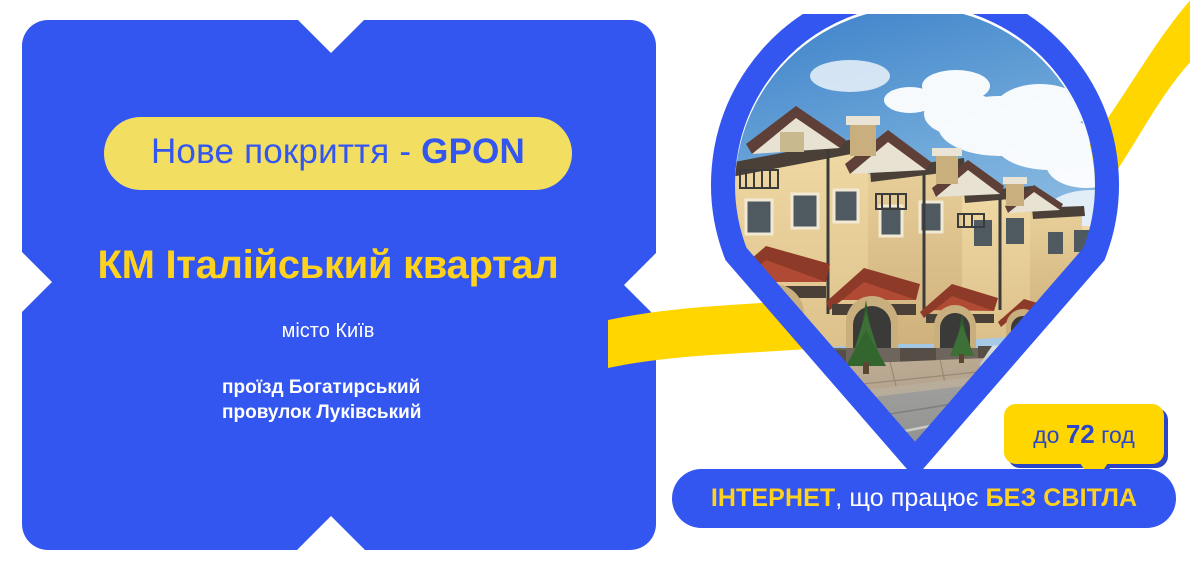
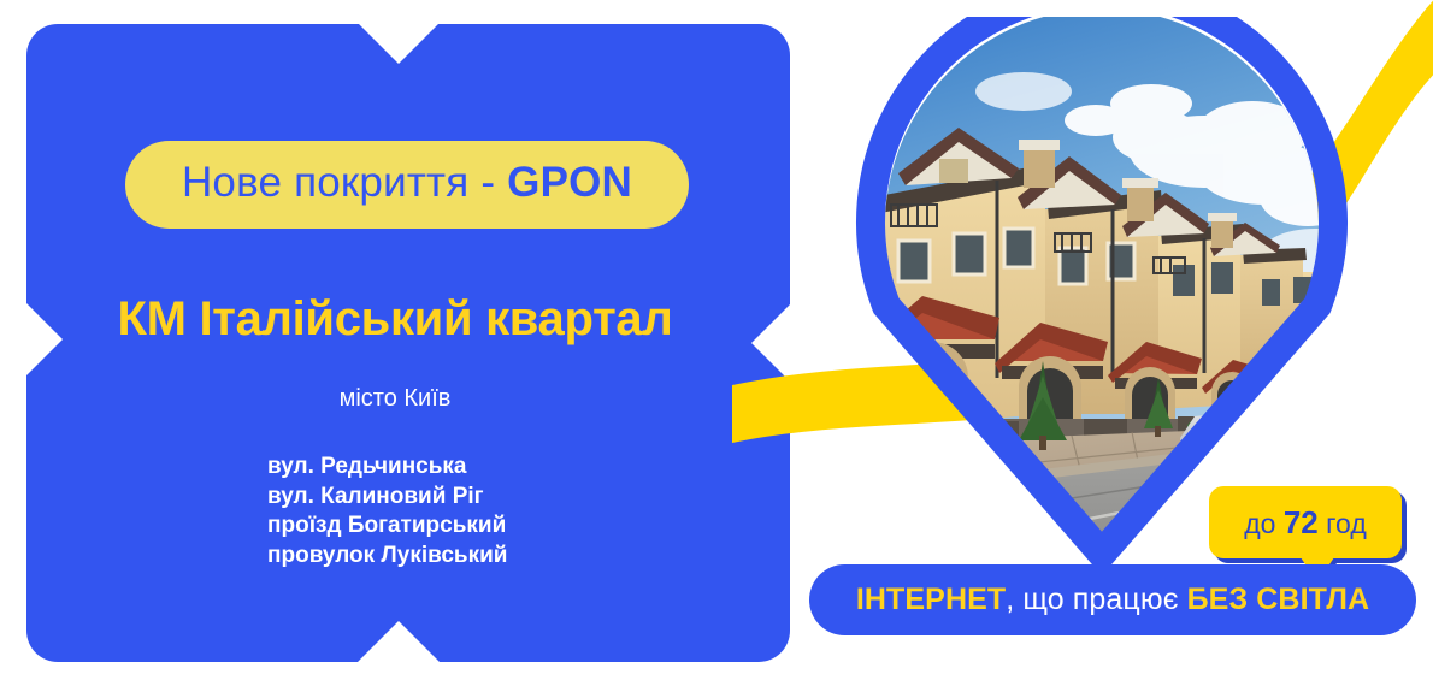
  Нове покриття - GPON
  КМ Італійський квартал
  місто Київ
+ вул. Редьчинська
+ вул. Калиновий Ріг
  проїзд Богатирський
  провулок Луківський
  до 72 год
  ІНТЕРНЕТ, що працює БЕЗ СВІТЛА
